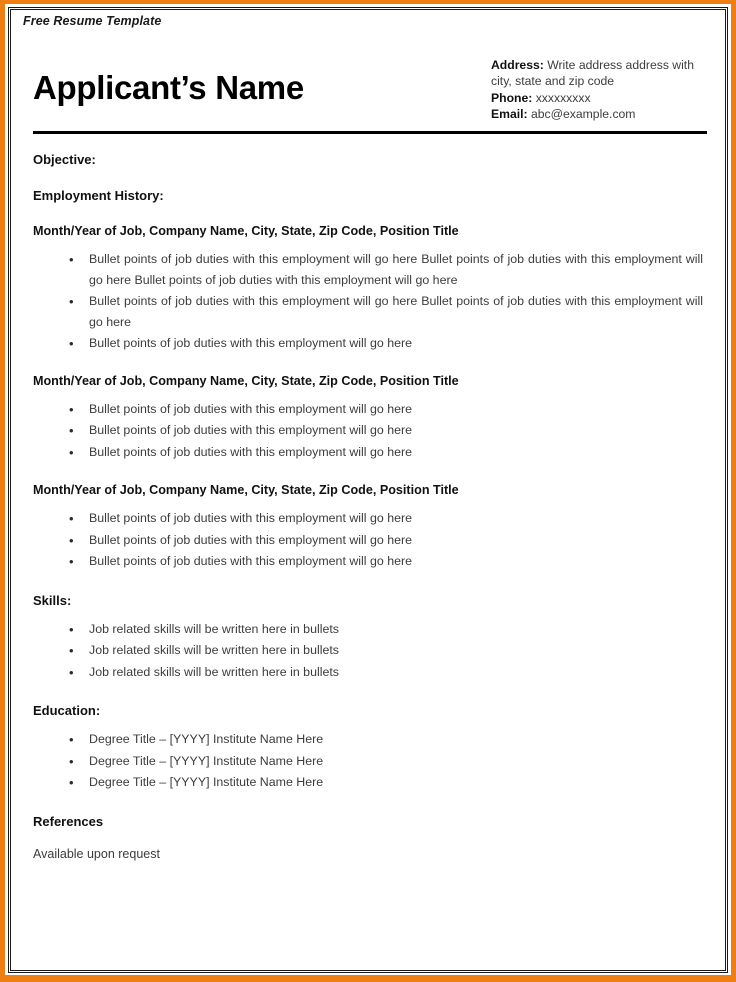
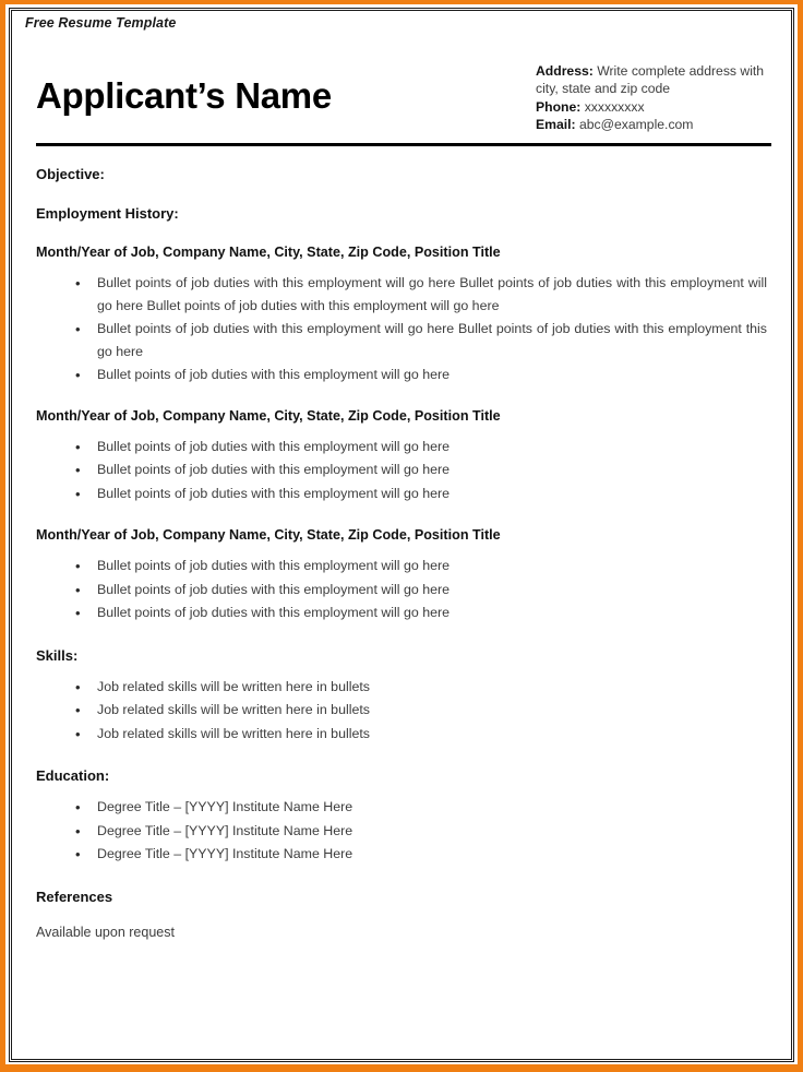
  Free Resume Template
  Applicant’s Name
- Address: Write address address with city, state and zip code
+ Address: Write complete address with city, state and zip code
  Phone: xxxxxxxxx
  Email: abc@example.com
  Objective:
  Employment History:
  Month/Year of Job, Company Name, City, State, Zip Code, Position Title
  Bullet points of job duties with this employment will go here Bullet points of job duties with this employment will go here Bullet points of job duties with this employment will go here
- Bullet points of job duties with this employment will go here Bullet points of job duties with this employment will go here
+ Bullet points of job duties with this employment will go here Bullet points of job duties with this employment this go here
  Bullet points of job duties with this employment will go here
  Month/Year of Job, Company Name, City, State, Zip Code, Position Title
  Bullet points of job duties with this employment will go here
  Bullet points of job duties with this employment will go here
  Bullet points of job duties with this employment will go here
  Month/Year of Job, Company Name, City, State, Zip Code, Position Title
  Bullet points of job duties with this employment will go here
  Bullet points of job duties with this employment will go here
  Bullet points of job duties with this employment will go here
  Skills:
  Job related skills will be written here in bullets
  Job related skills will be written here in bullets
  Job related skills will be written here in bullets
  Education:
  Degree Title – [YYYY] Institute Name Here
  Degree Title – [YYYY] Institute Name Here
  Degree Title – [YYYY] Institute Name Here
  References
  Available upon request
